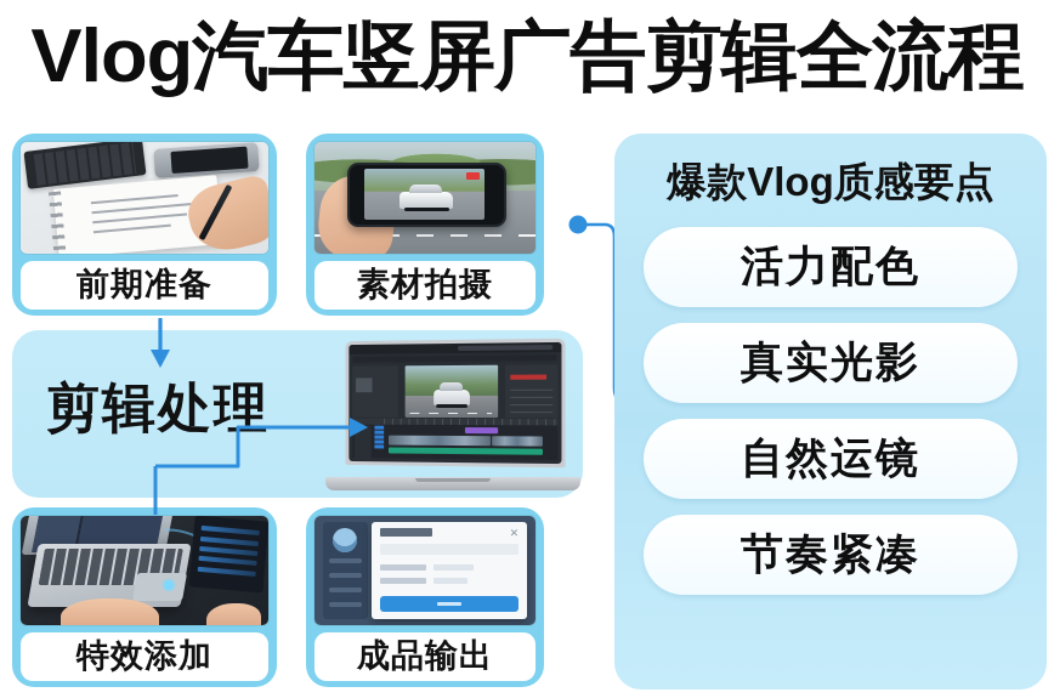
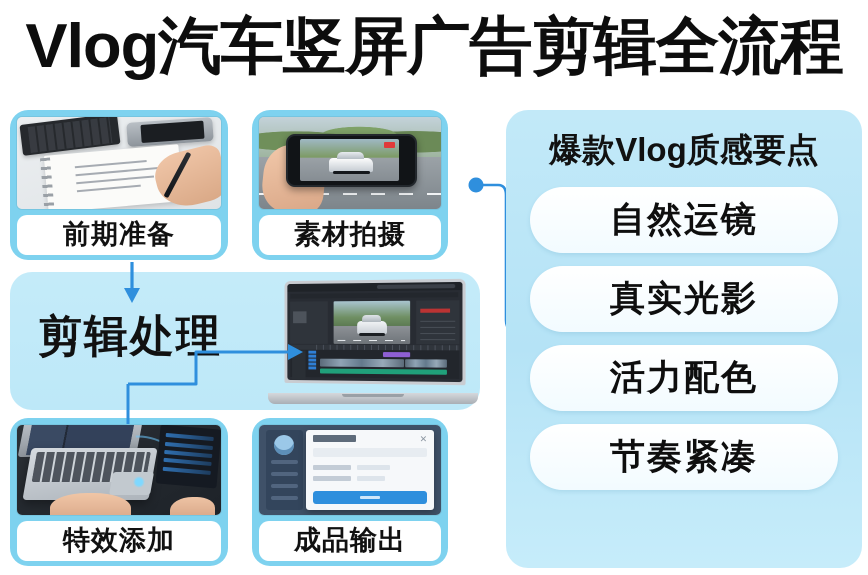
  Vlog汽车竖屏广告剪辑全流程
  剪辑处理
  前期准备
  素材拍摄
  特效添加
  ✕
  成品输出
  爆款Vlog质感要点
- 活力配色
+ 自然运镜
  真实光影
- 自然运镜
+ 活力配色
  节奏紧凑
